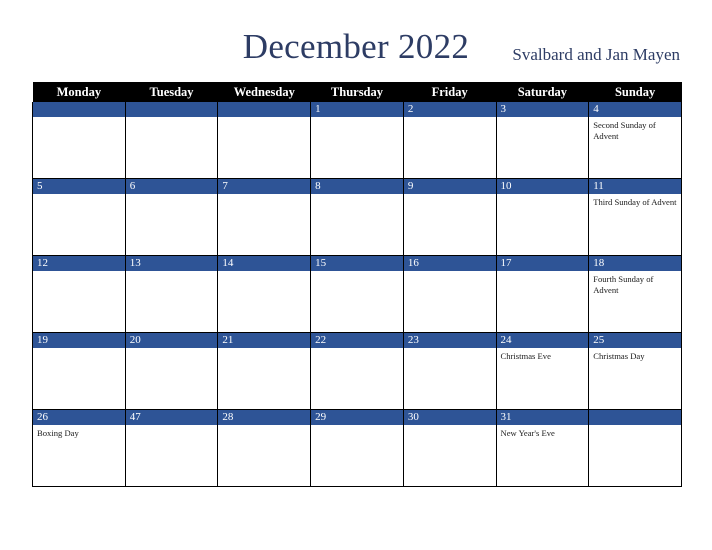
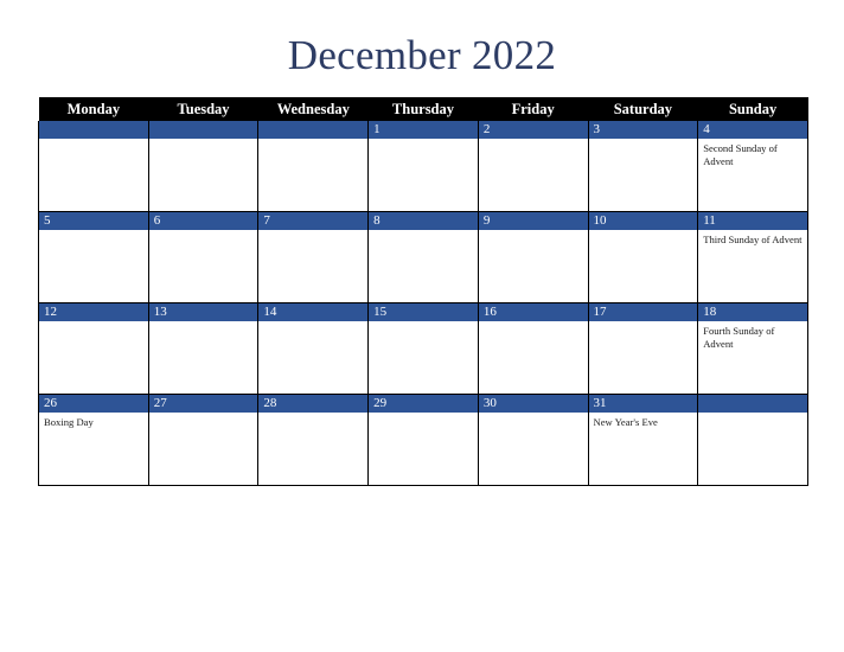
  December 2022
- Svalbard and Jan Mayen
  Monday	Tuesday	Wednesday	Thursday	Friday	Saturday	Sunday
  			1	2	3	4Second Sunday of Advent
  5	6	7	8	9	10	11Third Sunday of Advent
  12	13	14	15	16	17	18Fourth Sunday of Advent
- 19	20	21	22	23	24Christmas Eve	25Christmas Day
- 26Boxing Day	47	28	29	30	31New Year's Eve
+ 26Boxing Day	27	28	29	30	31New Year's Eve
